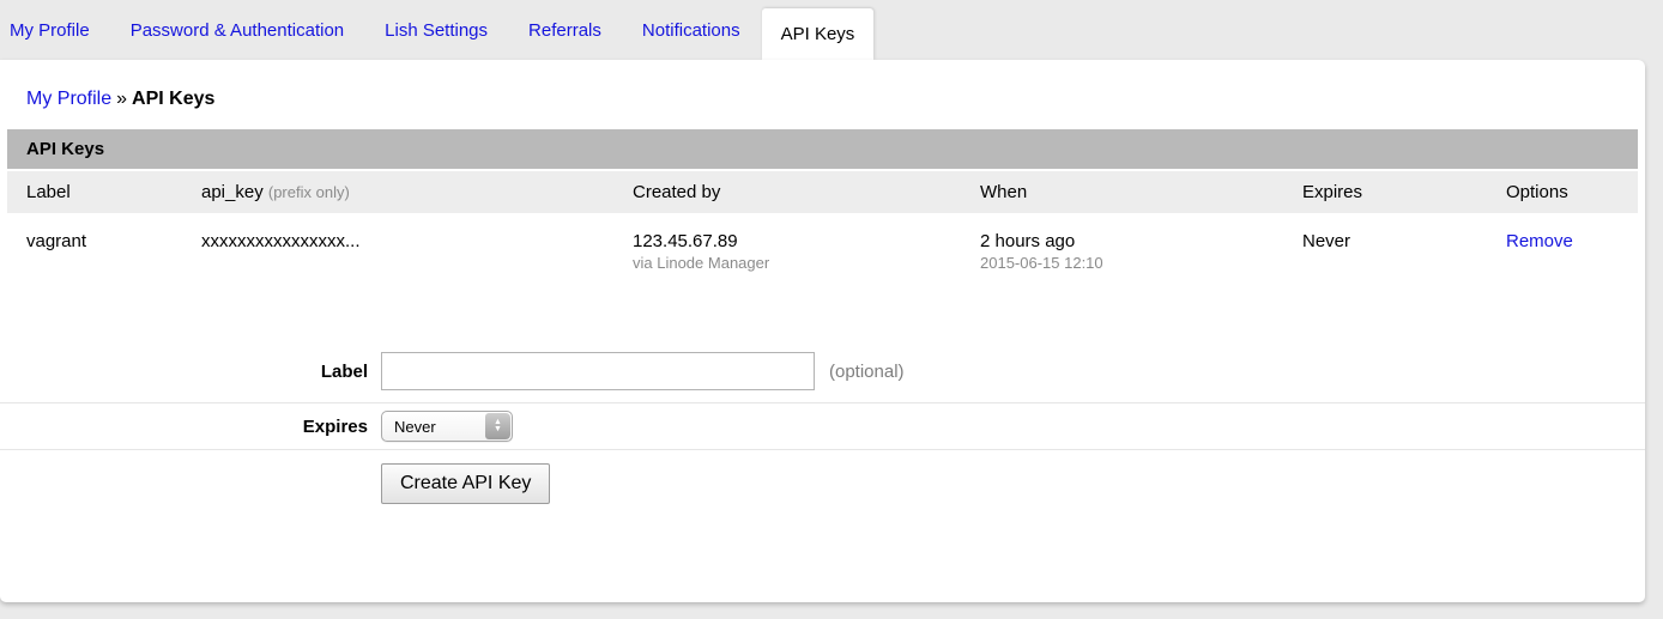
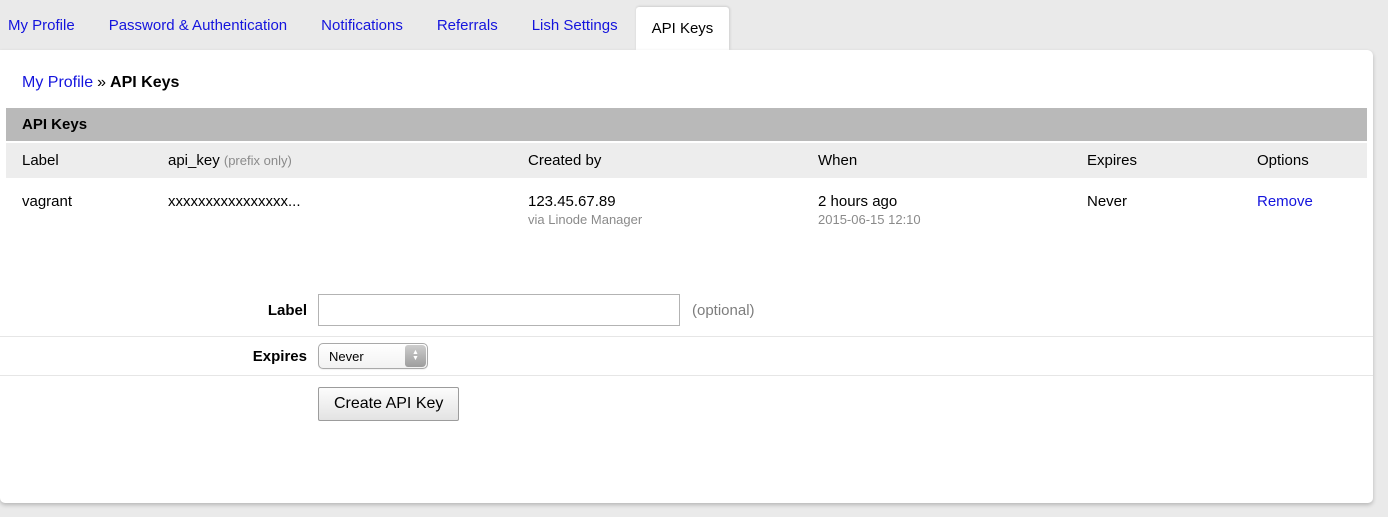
  My Profile
  Password & Authentication
- Lish Settings
+ Notifications
  Referrals
- Notifications
+ Lish Settings
  API Keys
  My Profile » API Keys
  API Keys
  Label
  api_key (prefix only)
  Created by
  When
  Expires
  Options
  vagrant
  xxxxxxxxxxxxxxxx...
  123.45.67.89
  via Linode Manager
  2 hours ago
  2015-06-15 12:10
  Never
  Remove
  Label
  (optional)
  Expires
  Never
  Create API Key
